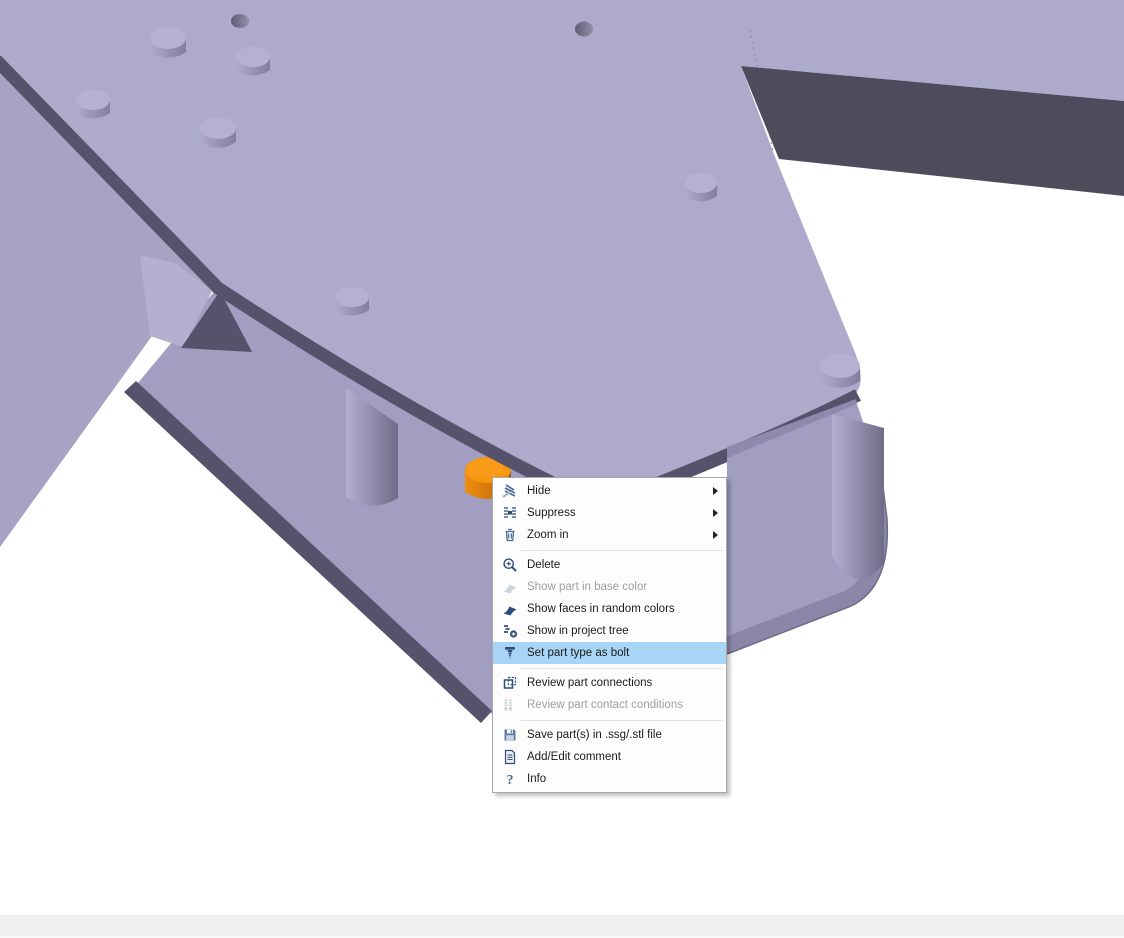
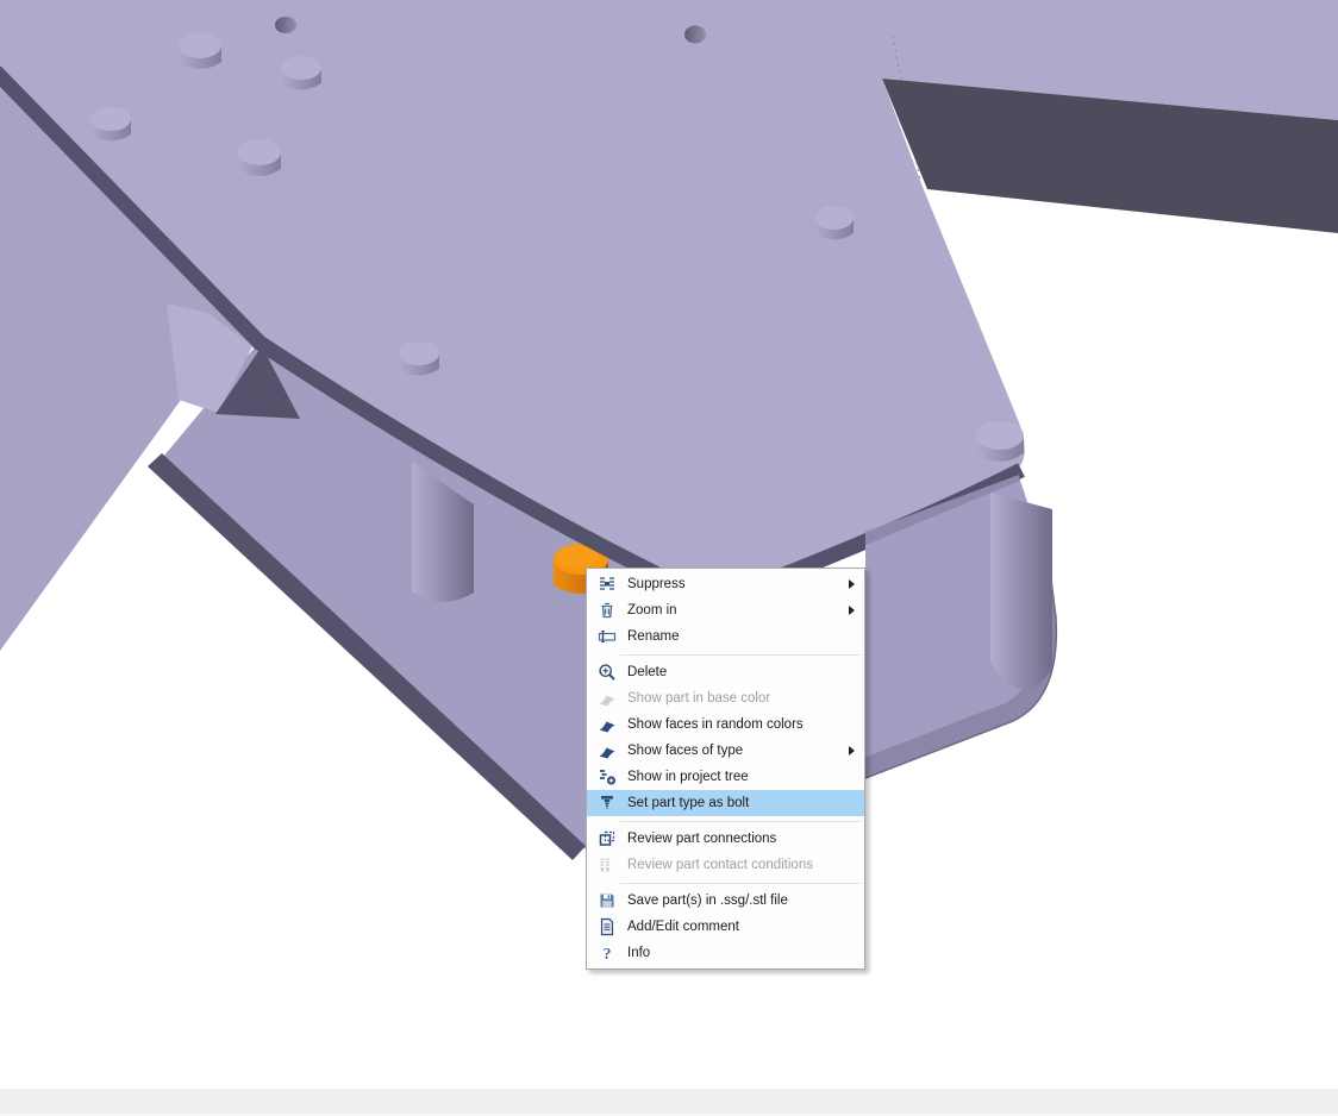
- Hide
  Suppress
  Zoom in
+ Rename
  Delete
  Show part in base color
  Show faces in random colors
+ Show faces of type
  Show in project tree
  Set part type as bolt
  Review part connections
  Review part contact conditions
  Save part(s) in .ssg/.stl file
  Add/Edit comment
  ?
  Info
